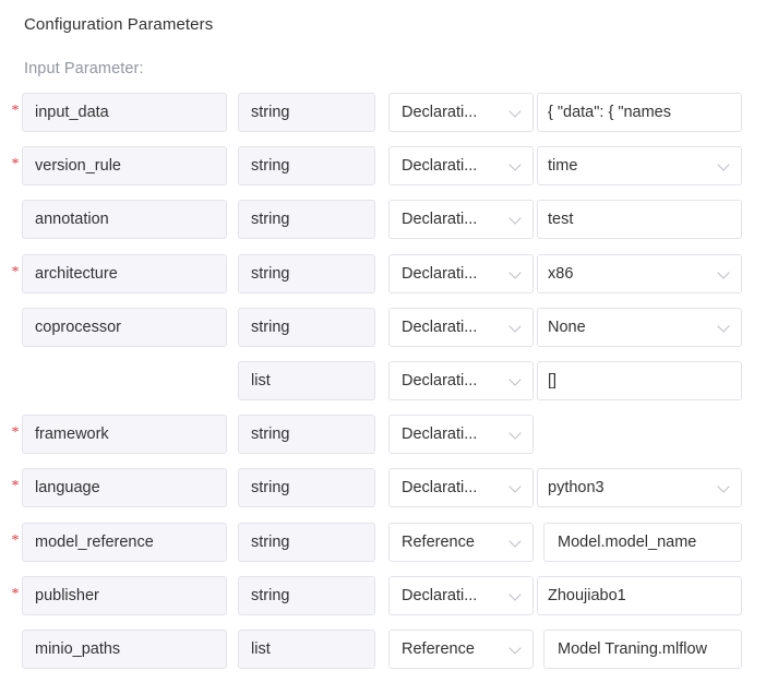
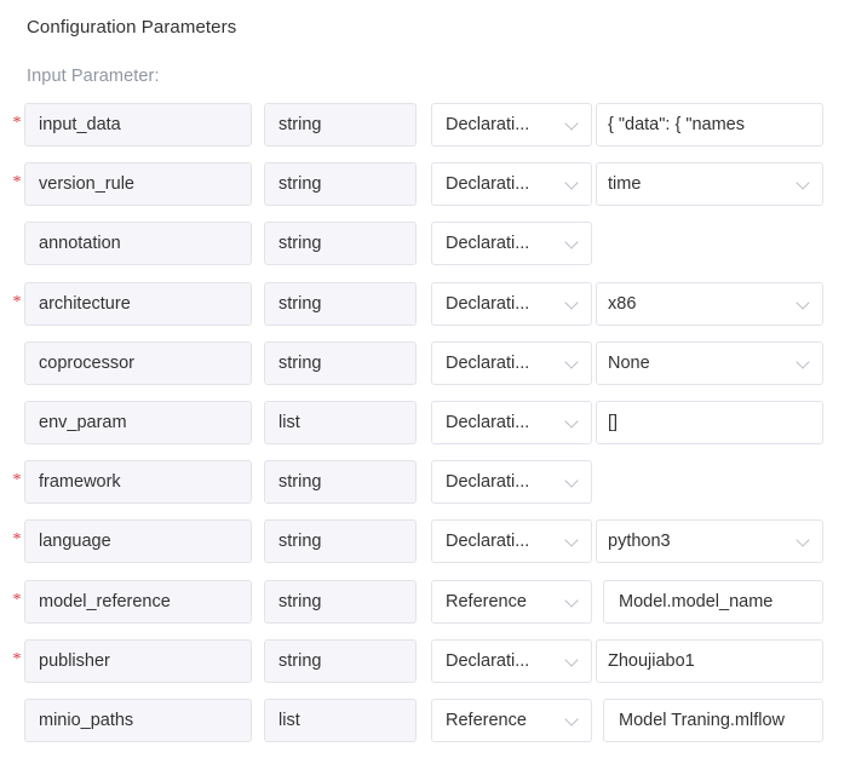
  Configuration Parameters
  Input Parameter:
  *
  input_data
  string
  Declarati...
  { "data": { "names
  *
  version_rule
  string
  Declarati...
  time
  annotation
  string
  Declarati...
- test
  *
  architecture
  string
  Declarati...
  x86
  coprocessor
  string
  Declarati...
  None
+ env_param
  list
  Declarati...
  []
  *
  framework
  string
  Declarati...
  *
  language
  string
  Declarati...
  python3
  *
  model_reference
  string
  Reference
  Model.model_name
  *
  publisher
  string
  Declarati...
  Zhoujiabo1
  minio_paths
  list
  Reference
  Model Traning.mlflow
